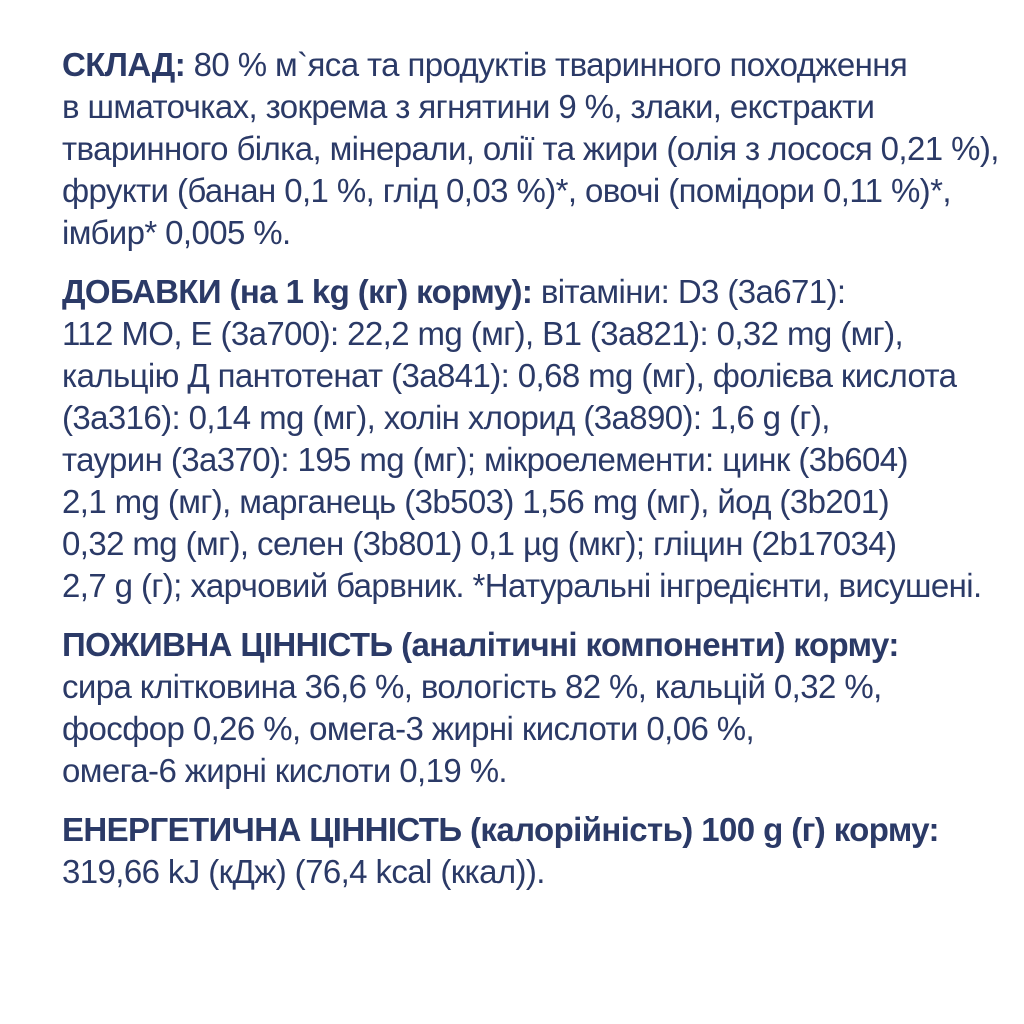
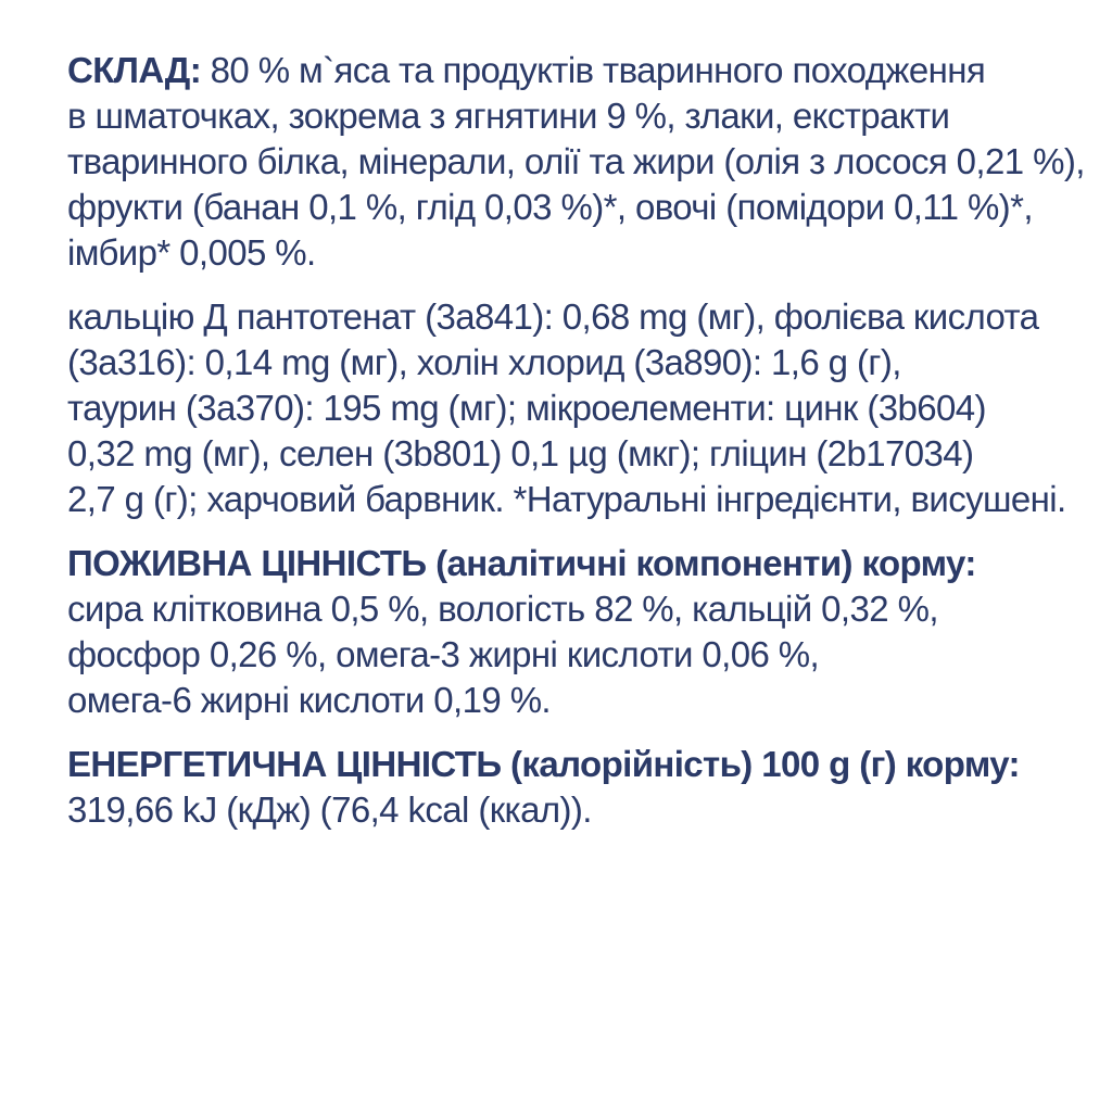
  СКЛАД: 80 % м`яса та продуктів тваринного походження
  в шматочках, зокрема з ягнятини 9 %, злаки, екстракти
  тваринного білка, мінерали, олії та жири (олія з лосося 0,21 %),
  фрукти (банан 0,1 %, глід 0,03 %)*, овочі (помідори 0,11 %)*,
  імбир* 0,005 %.
- ДОБАВКИ (на 1 kg (кг) корму): вітаміни: D3 (3a671):
- 112 МО, Е (3a700): 22,2 mg (мг), В1 (3a821): 0,32 mg (мг),
  кальцію Д пантотенат (3a841): 0,68 mg (мг), фолієва кислота
  (3a316): 0,14 mg (мг), холін хлорид (3a890): 1,6 g (г),
  таурин (3a370): 195 mg (мг); мікроелементи: цинк (3b604)
- 2,1 mg (мг), марганець (3b503) 1,56 mg (мг), йод (3b201)
  0,32 mg (мг), селен (3b801) 0,1 µg (мкг); гліцин (2b17034)
  2,7 g (г); харчовий барвник. *Натуральні інгредієнти, висушені.
  ПОЖИВНА ЦІННІСТЬ (аналітичні компоненти) корму:
- сира клітковина 36,6 %, вологість 82 %, кальцій 0,32 %,
+ сира клітковина 0,5 %, вологість 82 %, кальцій 0,32 %,
  фосфор 0,26 %, омега-3 жирні кислоти 0,06 %,
  омега-6 жирні кислоти 0,19 %.
  ЕНЕРГЕТИЧНА ЦІННІСТЬ (калорійність) 100 g (г) корму:
  319,66 kJ (кДж) (76,4 kcal (ккал)).
